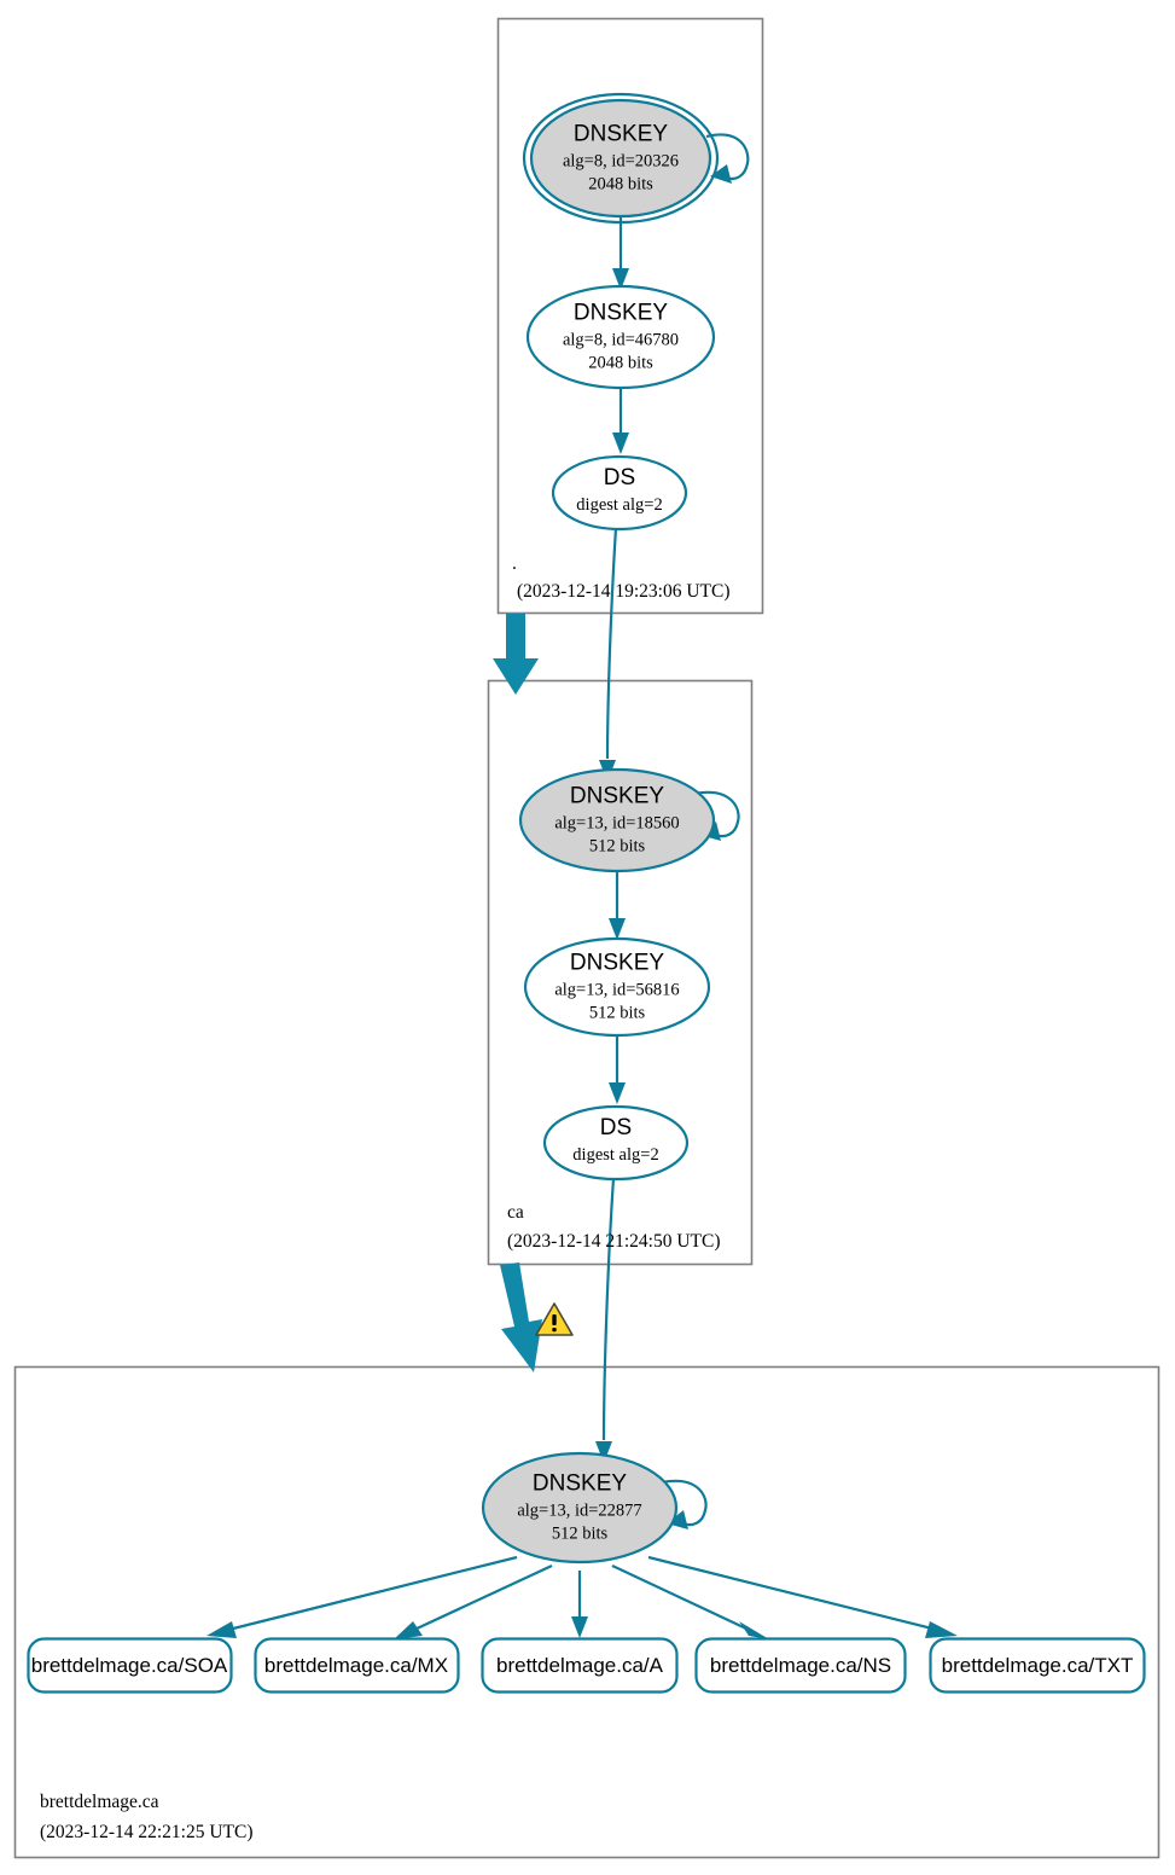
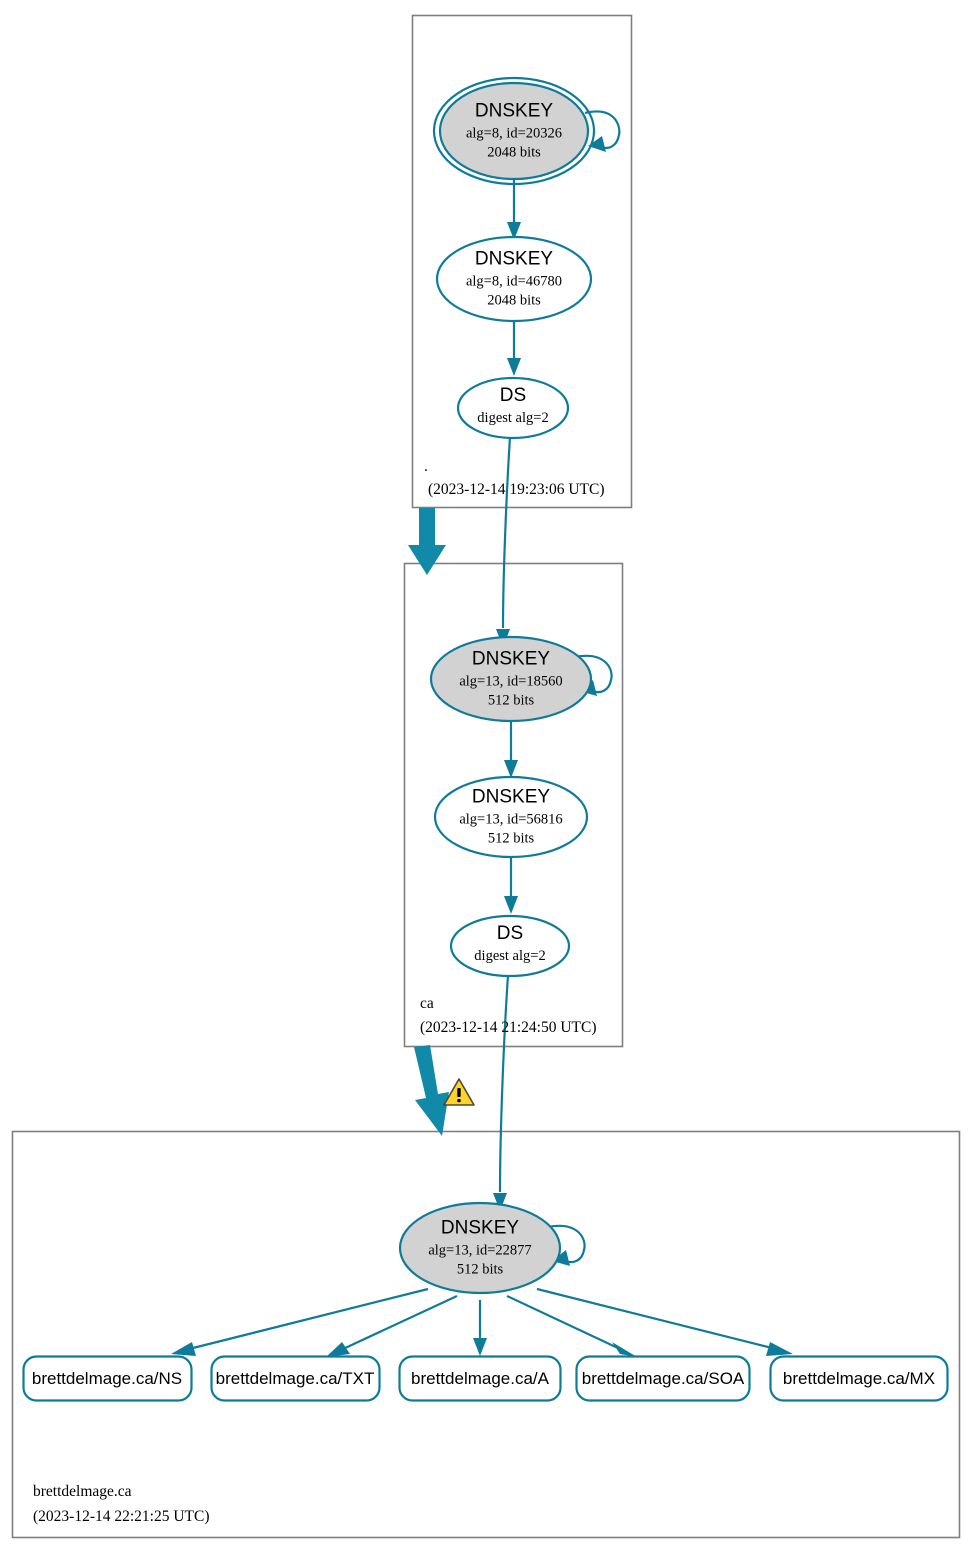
  DNSKEY
  alg=8, id=20326
  2048 bits
  DNSKEY
  alg=8, id=46780
  2048 bits
  DS
  digest alg=2
  .
  (2023-12-14 19:23:06 UTC)
  DNSKEY
  alg=13, id=18560
  512 bits
  DNSKEY
  alg=13, id=56816
  512 bits
  DS
  digest alg=2
  ca
  (2023-12-14 21:24:50 UTC)
  DNSKEY
  alg=13, id=22877
  512 bits
- brettdelmage.ca/SOA
+ brettdelmage.ca/NS
- brettdelmage.ca/MX
+ brettdelmage.ca/TXT
  brettdelmage.ca/A
- brettdelmage.ca/NS
+ brettdelmage.ca/SOA
- brettdelmage.ca/TXT
+ brettdelmage.ca/MX
  brettdelmage.ca
  (2023-12-14 22:21:25 UTC)
